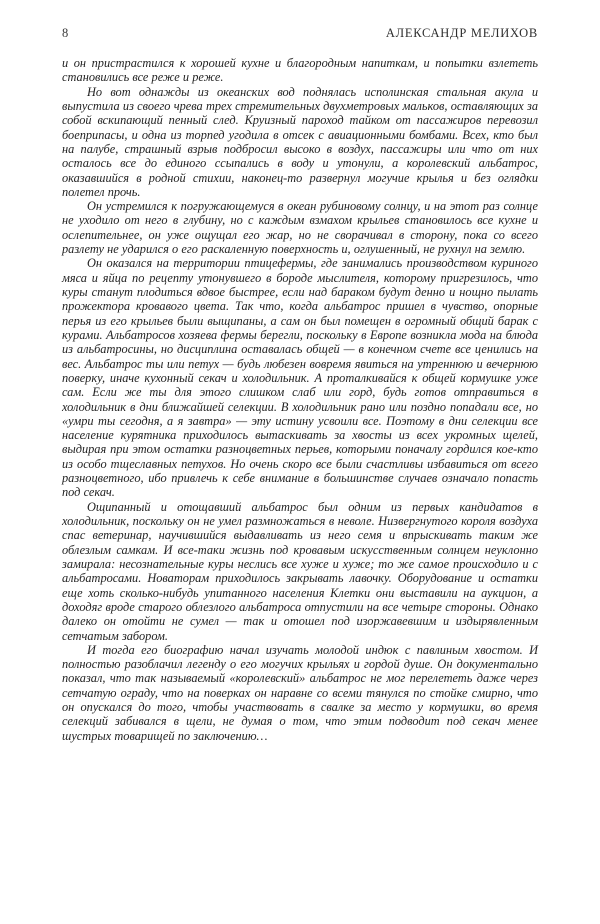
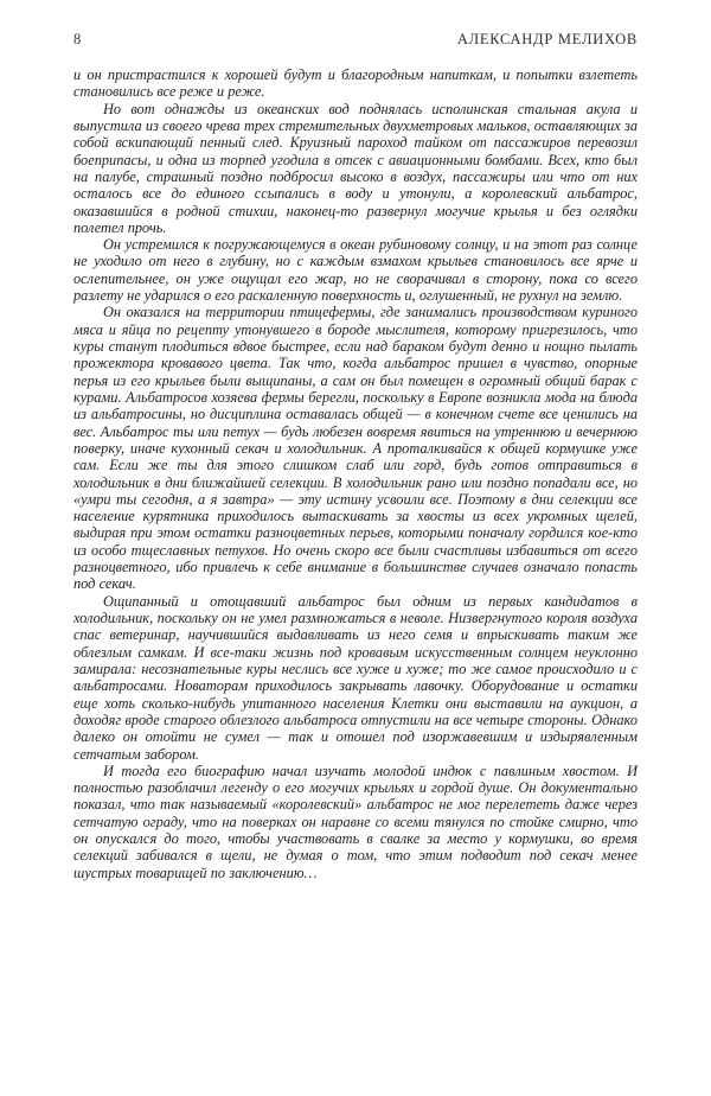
  8
  АЛЕКСАНДР МЕЛИХОВ
- и он пристрастился к хорошей кухне и благородным напиткам, и попытки взлететь становились все реже и реже.
+ и он пристрастился к хорошей будут и благородным напиткам, и попытки взлететь становились все реже и реже.
- Но вот однажды из океанских вод поднялась исполинская стальная акула и выпустила из своего чрева трех стремительных двухметровых мальков, оставляющих за собой вскипающий пенный след. Круизный пароход тайком от пассажиров перевозил боеприпасы, и одна из торпед угодила в отсек с авиационными бомбами. Всех, кто был на палубе, страшный взрыв подбросил высоко в воздух, пассажиры или что от них осталось все до единого ссыпались в воду и утонули, а королевский альбатрос, оказавшийся в родной стихии, наконец-то развернул могучие крылья и без оглядки полетел прочь.
+ Но вот однажды из океанских вод поднялась исполинская стальная акула и выпустила из своего чрева трех стремительных двухметровых мальков, оставляющих за собой вскипающий пенный след. Круизный пароход тайком от пассажиров перевозил боеприпасы, и одна из торпед угодила в отсек с авиационными бомбами. Всех, кто был на палубе, страшный поздно подбросил высоко в воздух, пассажиры или что от них осталось все до единого ссыпались в воду и утонули, а королевский альбатрос, оказавшийся в родной стихии, наконец-то развернул могучие крылья и без оглядки полетел прочь.
- Он устремился к погружающемуся в океан рубиновому солнцу, и на этот раз солнце не уходило от него в глубину, но с каждым взмахом крыльев становилось все кухне и ослепительнее, он уже ощущал его жар, но не сворачивал в сторону, пока со всего разлету не ударился о его раскаленную поверхность и, оглушенный, не рухнул на землю.
+ Он устремился к погружающемуся в океан рубиновому солнцу, и на этот раз солнце не уходило от него в глубину, но с каждым взмахом крыльев становилось все ярче и ослепительнее, он уже ощущал его жар, но не сворачивал в сторону, пока со всего разлету не ударился о его раскаленную поверхность и, оглушенный, не рухнул на землю.
  Он оказался на территории птицефермы, где занимались производством куриного мяса и яйца по рецепту утонувшего в бороде мыслителя, которому пригрезилось, что куры станут плодиться вдвое быстрее, если над бараком будут денно и нощно пылать прожектора кровавого цвета. Так что, когда альбатрос пришел в чувство, опорные перья из его крыльев были выщипаны, а сам он был помещен в огромный общий барак с курами. Альбатросов хозяева фермы берегли, поскольку в Европе возникла мода на блюда из альбатросины, но дисциплина оставалась общей — в конечном счете все ценились на вес. Альбатрос ты или петух — будь любезен вовремя явиться на утреннюю и вечернюю поверку, иначе кухонный секач и холодильник. А проталкивайся к общей кормушке уже сам. Если же ты для этого слишком слаб или горд, будь готов отправиться в холодильник в дни ближайшей селекции. В холодильник рано или поздно попадали все, но «умри ты сегодня, а я завтра» — эту истину усвоили все. Поэтому в дни селекции все население курятника приходилось вытаскивать за хвосты из всех укромных щелей, выдирая при этом остатки разноцветных перьев, которыми поначалу гордился кое-кто из особо тщеславных петухов. Но очень скоро все были счастливы избавиться от всего разноцветного, ибо привлечь к себе внимание в большинстве случаев означало попасть под секач.
  Ощипанный и отощавший альбатрос был одним из первых кандидатов в холодильник, поскольку он не умел размножаться в неволе. Низвергнутого короля воздуха спас ветеринар, научившийся выдавливать из него семя и впрыскивать таким же облезлым самкам. И все-таки жизнь под кровавым искусственным солнцем неуклонно замирала: несознательные куры неслись все хуже и хуже; то же самое происходило и с альбатросами. Новаторам приходилось закрывать лавочку. Оборудование и остатки еще хоть сколько-нибудь упитанного населения Клетки они выставили на аукцион, а доходяг вроде старого облезлого альбатроса отпустили на все четыре стороны. Однако далеко он отойти не сумел — так и отошел под изоржавевшим и издырявленным сетчатым забором.
  И тогда его биографию начал изучать молодой индюк с павлиным хвостом. И полностью разоблачил легенду о его могучих крыльях и гордой душе. Он документально показал, что так называемый «королевский» альбатрос не мог перелететь даже через сетчатую ограду, что на поверках он наравне со всеми тянулся по стойке смирно, что он опускался до того, чтобы участвовать в свалке за место у кормушки, во время селекций забивался в щели, не думая о том, что этим подводит под секач менее шустрых товарищей по заключению…
